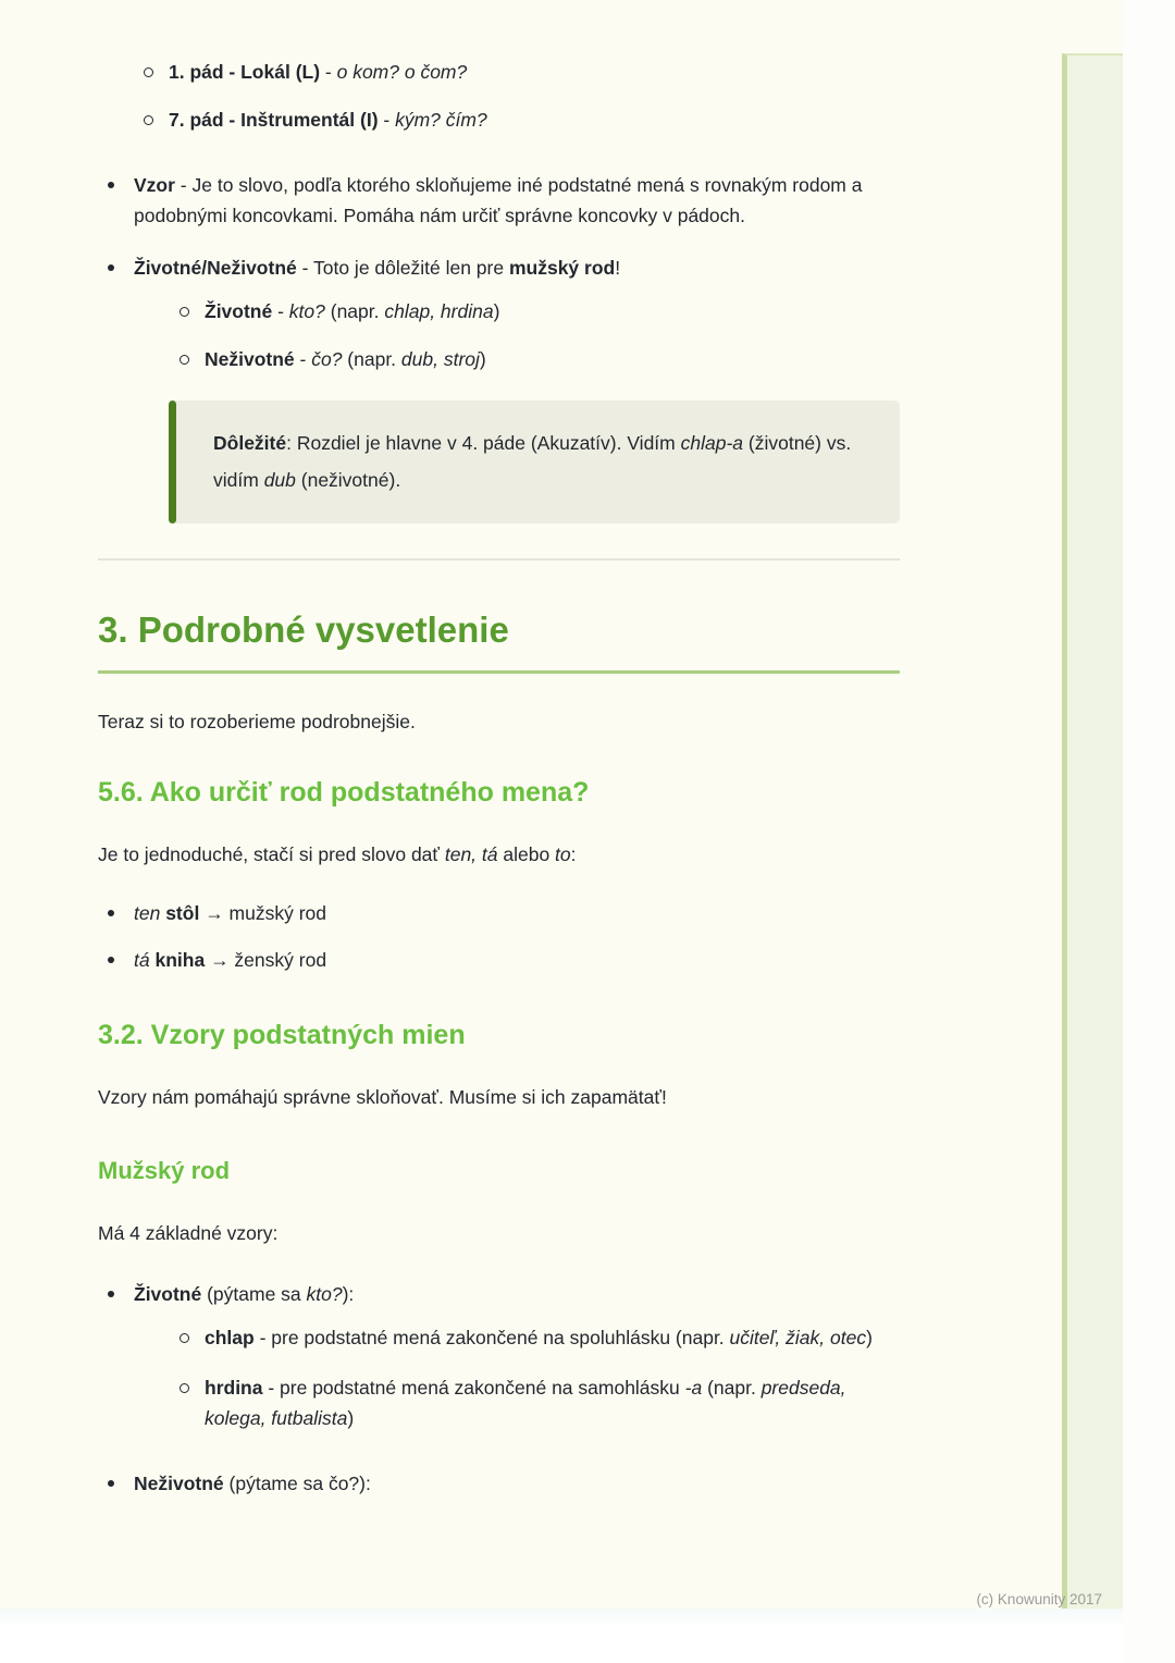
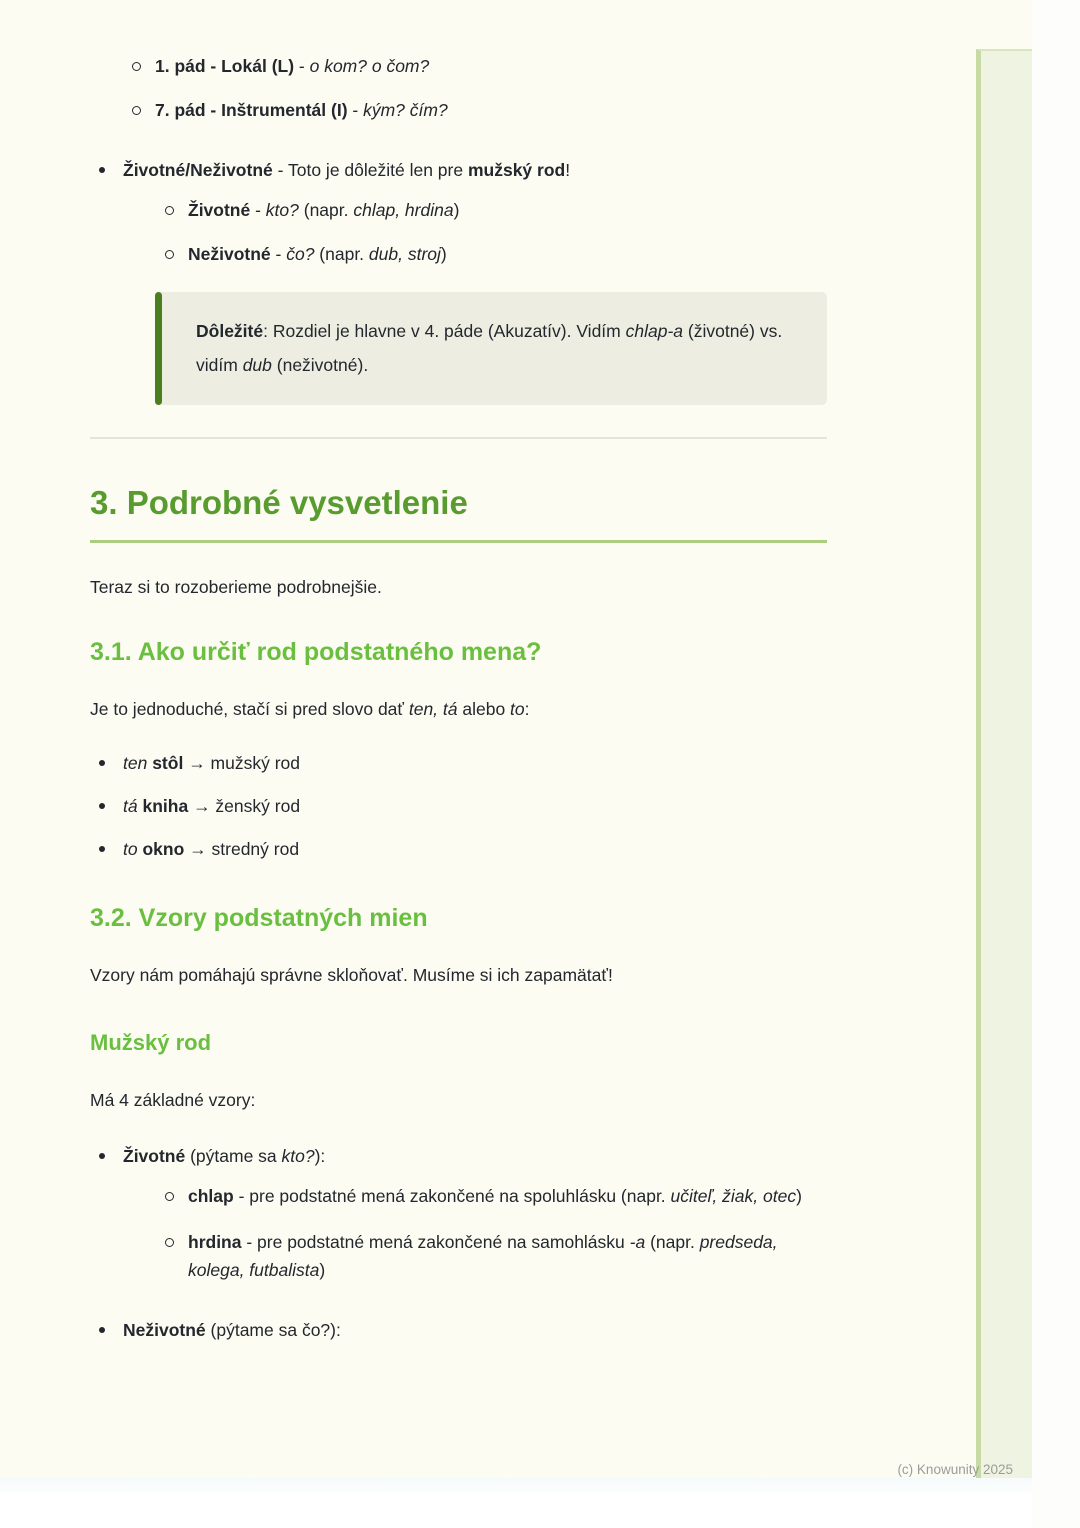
  1. pád - Lokál (L) - o kom? o čom?
  7. pád - Inštrumentál (I) - kým? čím?
- Vzor - Je to slovo, podľa ktorého skloňujeme iné podstatné mená s rovnakým rodom a podobnými koncovkami. Pomáha nám určiť správne koncovky v pádoch.
  Životné/Neživotné - Toto je dôležité len pre mužský rod!
  Životné - kto? (napr. chlap, hrdina)
  Neživotné - čo? (napr. dub, stroj)
  Dôležité: Rozdiel je hlavne v 4. páde (Akuzatív). Vidím chlap-a (životné) vs. vidím dub (neživotné).
  3. Podrobné vysvetlenie
  Teraz si to rozoberieme podrobnejšie.
- 5.6. Ako určiť rod podstatného mena?
+ 3.1. Ako určiť rod podstatného mena?
  Je to jednoduché, stačí si pred slovo dať ten, tá alebo to:
  ten stôl → mužský rod
  tá kniha → ženský rod
+ to okno → stredný rod
  3.2. Vzory podstatných mien
  Vzory nám pomáhajú správne skloňovať. Musíme si ich zapamätať!
  Mužský rod
  Má 4 základné vzory:
  Životné (pýtame sa kto?):
  chlap - pre podstatné mená zakončené na spoluhlásku (napr. učiteľ, žiak, otec)
  hrdina - pre podstatné mená zakončené na samohlásku -a (napr. predseda, kolega, futbalista)
  Neživotné (pýtame sa čo?):
- (c) Knowunity 2017
+ (c) Knowunity 2025
